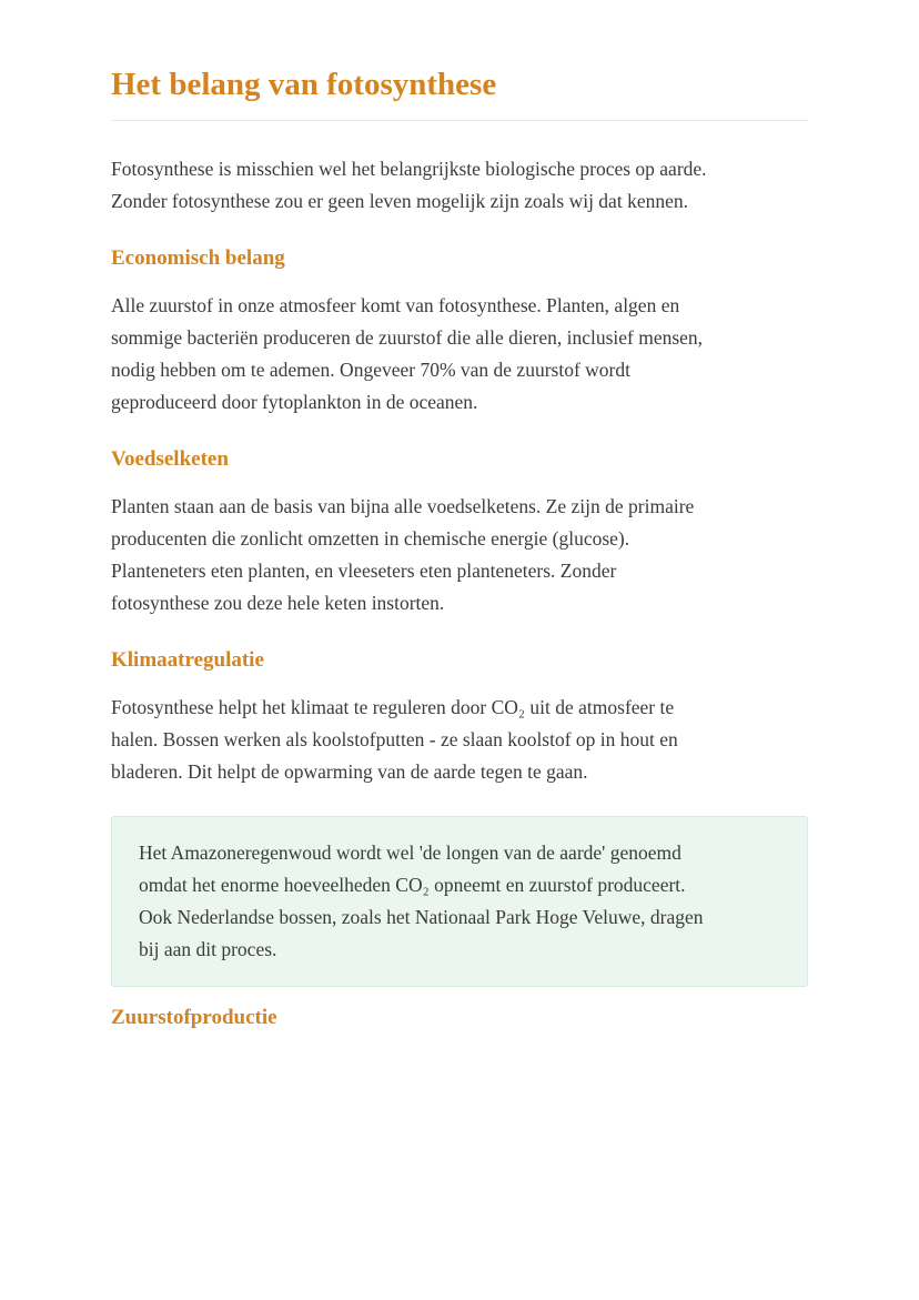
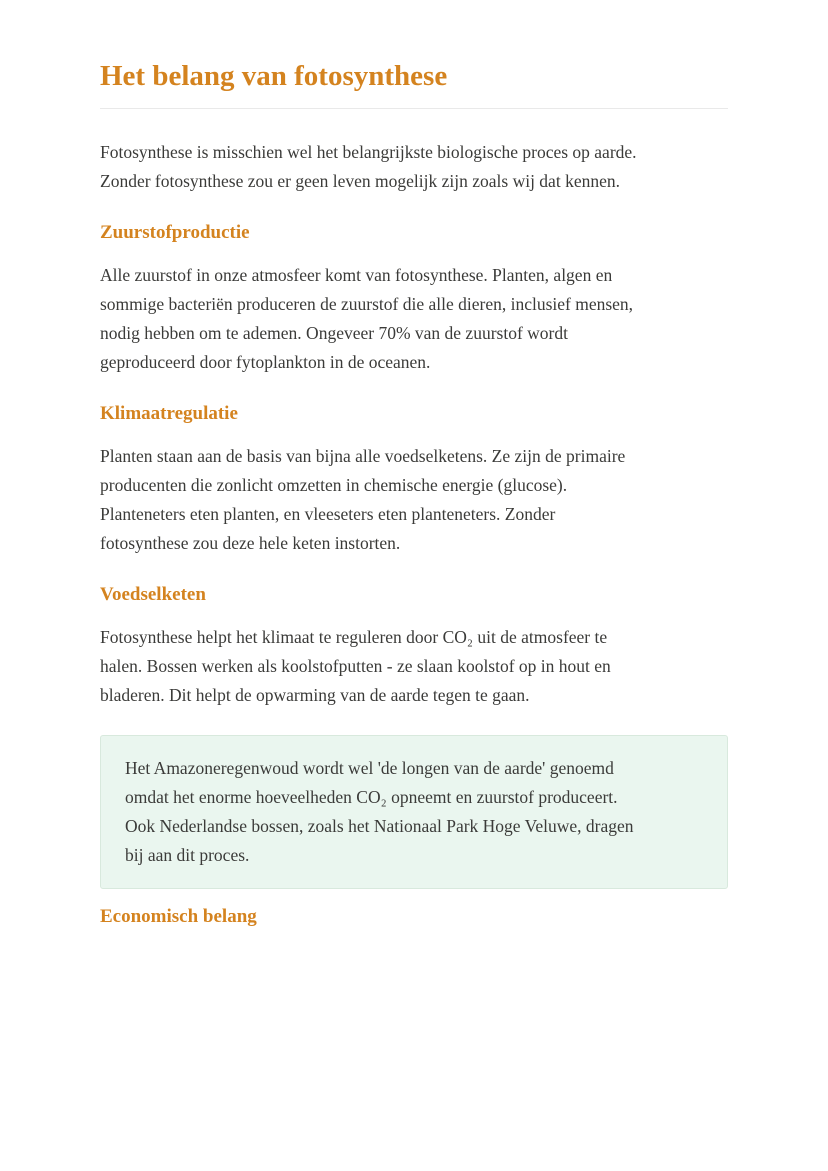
  Het belang van fotosynthese
  Fotosynthese is misschien wel het belangrijkste biologische proces op aarde.
  Zonder fotosynthese zou er geen leven mogelijk zijn zoals wij dat kennen.
- Economisch belang
+ Zuurstofproductie
  Alle zuurstof in onze atmosfeer komt van fotosynthese. Planten, algen en
  sommige bacteriën produceren de zuurstof die alle dieren, inclusief mensen,
  nodig hebben om te ademen. Ongeveer 70% van de zuurstof wordt
  geproduceerd door fytoplankton in de oceanen.
- Voedselketen
+ Klimaatregulatie
  Planten staan aan de basis van bijna alle voedselketens. Ze zijn de primaire
  producenten die zonlicht omzetten in chemische energie (glucose).
  Planteneters eten planten, en vleeseters eten planteneters. Zonder
  fotosynthese zou deze hele keten instorten.
- Klimaatregulatie
+ Voedselketen
  Fotosynthese helpt het klimaat te reguleren door CO₂ uit de atmosfeer te
  halen. Bossen werken als koolstofputten - ze slaan koolstof op in hout en
  bladeren. Dit helpt de opwarming van de aarde tegen te gaan.
  Het Amazoneregenwoud wordt wel 'de longen van de aarde' genoemd
  omdat het enorme hoeveelheden CO₂ opneemt en zuurstof produceert.
  Ook Nederlandse bossen, zoals het Nationaal Park Hoge Veluwe, dragen
  bij aan dit proces.
- Zuurstofproductie
+ Economisch belang
